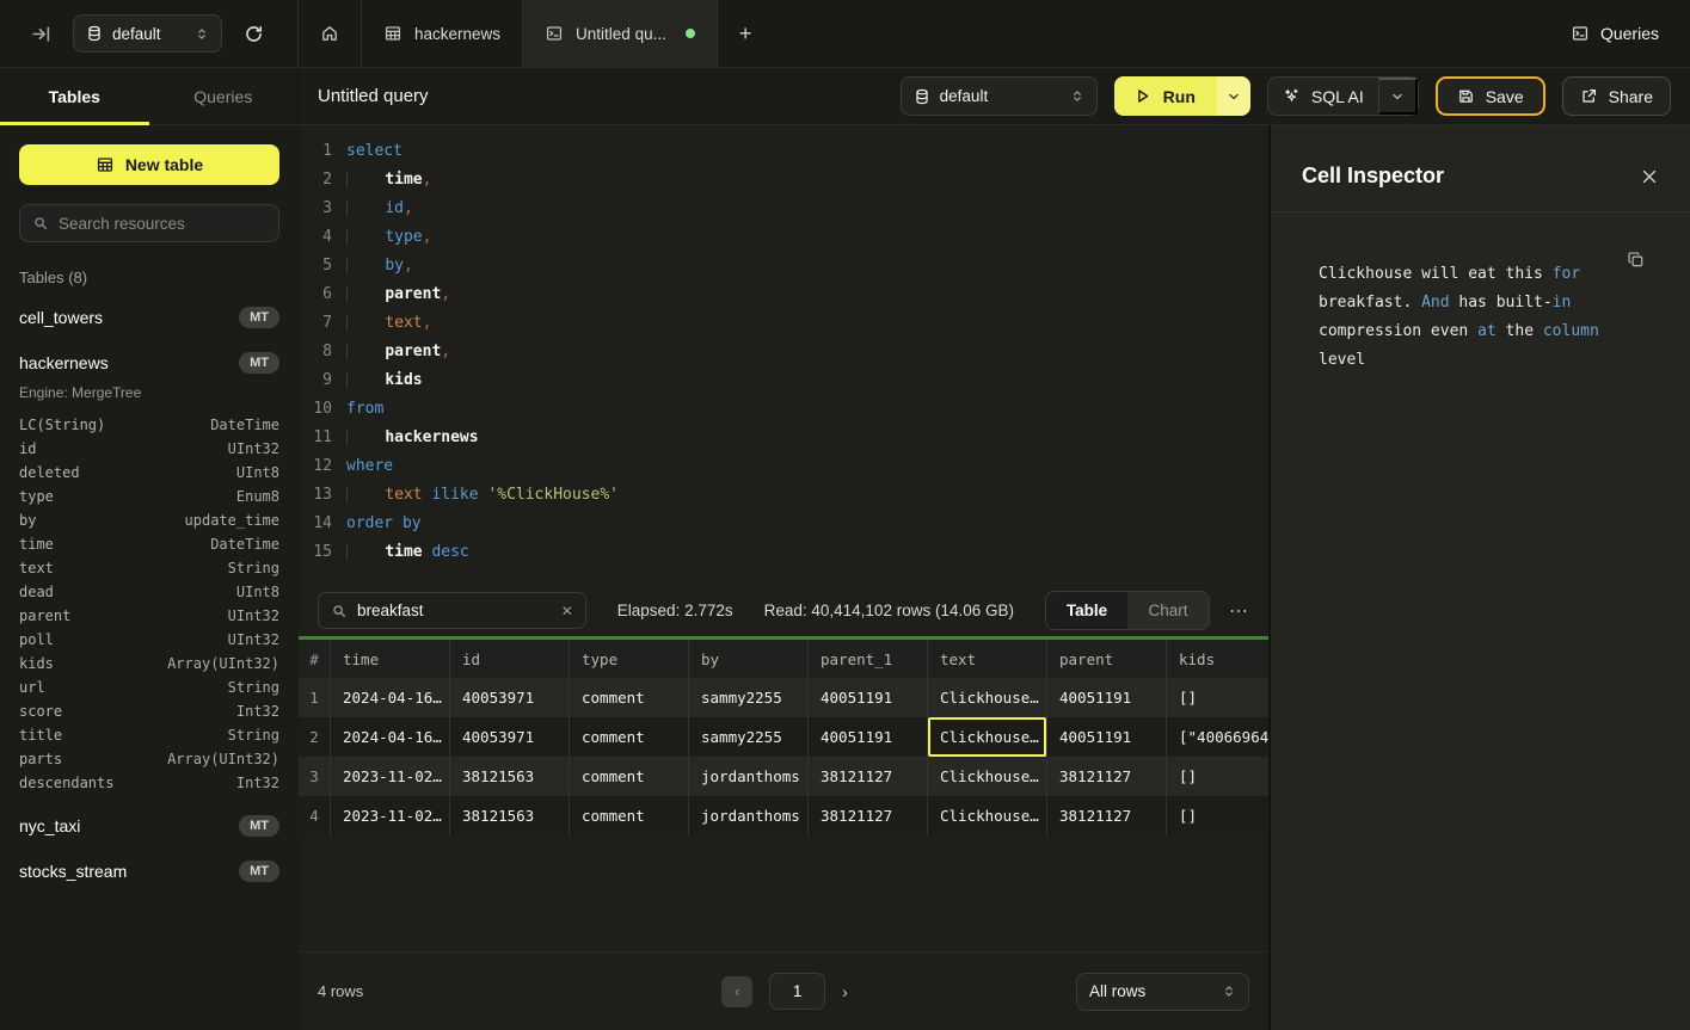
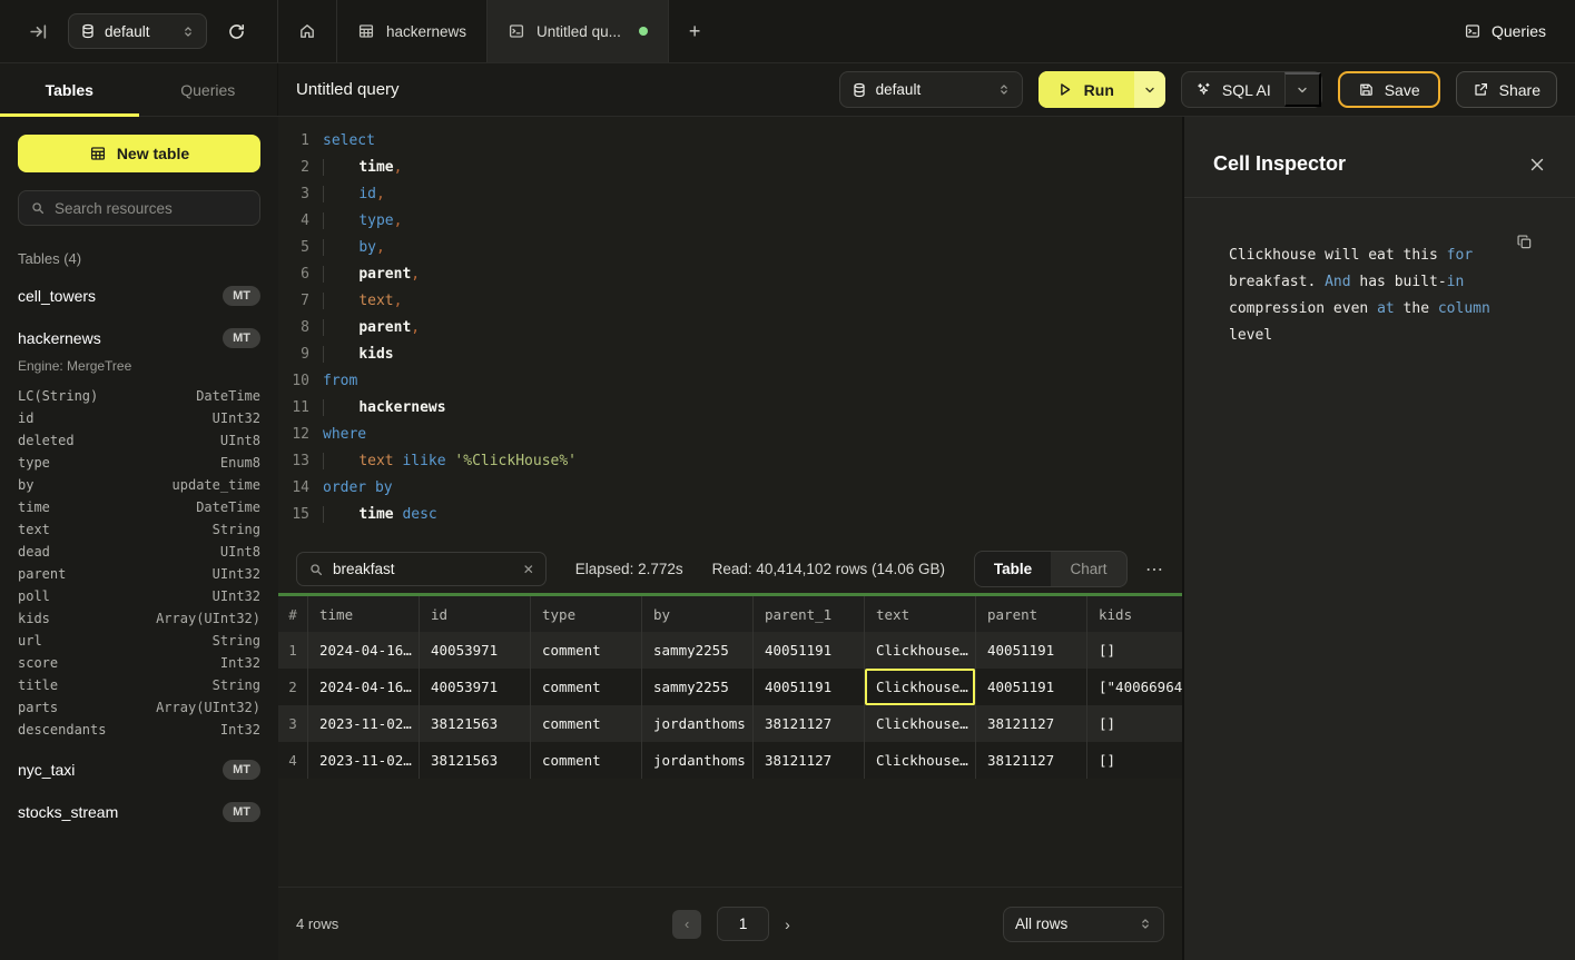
  default
  hackernews
  Untitled qu...
  +
  Queries
  Tables
  Queries
  Untitled query
  default
  Run
  SQL AI
  Save
  Share
  New table
  Search resources
- Tables (8)
+ Tables (4)
  cell_towers
  MT
  hackernews
  MT
  Engine: MergeTree
  LC(String)
  DateTime
  id
  UInt32
  deleted
  UInt8
  type
  Enum8
  by
  update_time
  time
  DateTime
  text
  String
  dead
  UInt8
  parent
  UInt32
  poll
  UInt32
  kids
  Array(UInt32)
  url
  String
  score
  Int32
  title
  String
  parts
  Array(UInt32)
  descendants
  Int32
  nyc_taxi
  MT
  stocks_stream
  MT
  1
  select
  2
  time,
  3
  id,
  4
  type,
  5
  by,
  6
  parent,
  7
  text,
  8
  parent,
  9
  kids
  10
  from
  11
  hackernews
  12
  where
  13
  text ilike '%ClickHouse%'
  14
  order by
  15
  time desc
  breakfast
  ✕
  Elapsed: 2.772s
  Read: 40,414,102 rows (14.06 GB)
  Table
  Chart
  ⋯
  #
  time
  id
  type
  by
  parent_1
  text
  parent
  kids
  1
  2024-04-16…
  40053971
  comment
  sammy2255
  40051191
  Clickhouse…
  40051191
  []
  2
  2024-04-16…
  40053971
  comment
  sammy2255
  40051191
  Clickhouse…
  40051191
  ["40066964
  3
  2023-11-02…
  38121563
  comment
  jordanthoms
  38121127
  Clickhouse…
  38121127
  []
  4
  2023-11-02…
  38121563
  comment
  jordanthoms
  38121127
  Clickhouse…
  38121127
  []
  4 rows
  ‹
  1
  ›
  All rows
  Cell Inspector
  Clickhouse will eat this for breakfast. And has built-in compression even at the column level
